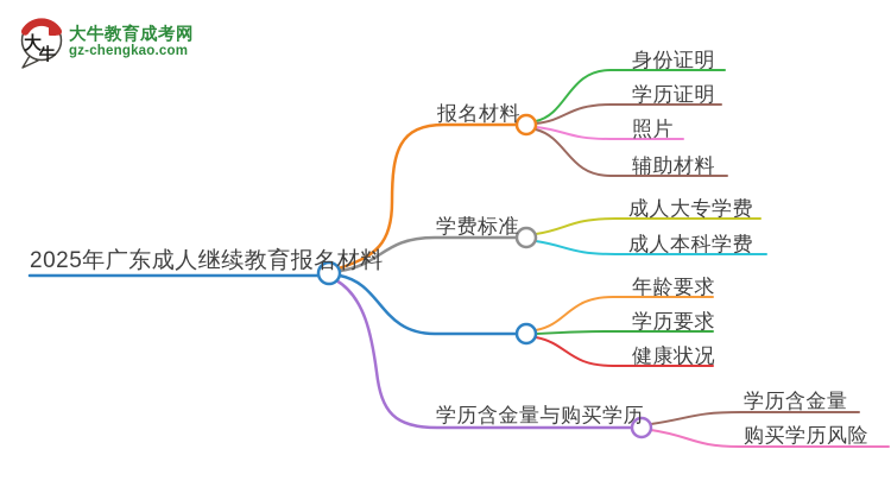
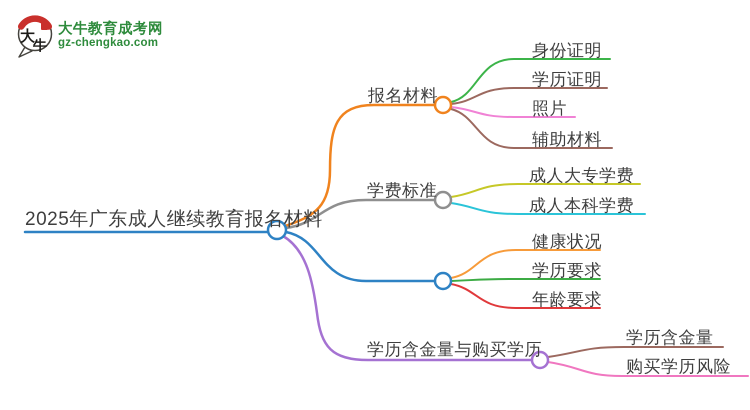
  2025年广东成人继续教育报名材料
  报名材料
  身份证明
  学历证明
  照片
  辅助材料
  学费标准
  成人大专学费
  成人本科学费
- 年龄要求
+ 健康状况
  学历要求
- 健康状况
+ 年龄要求
  学历含金量与购买学历
  学历含金量
  购买学历风险
  大
  牛
  大牛教育成考网
  gz-chengkao.com
